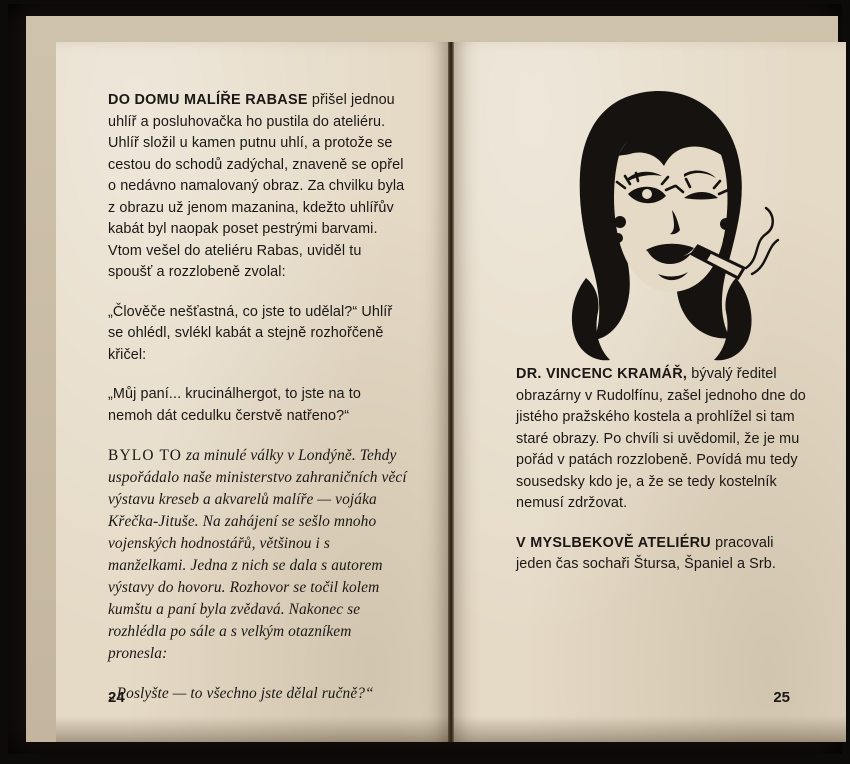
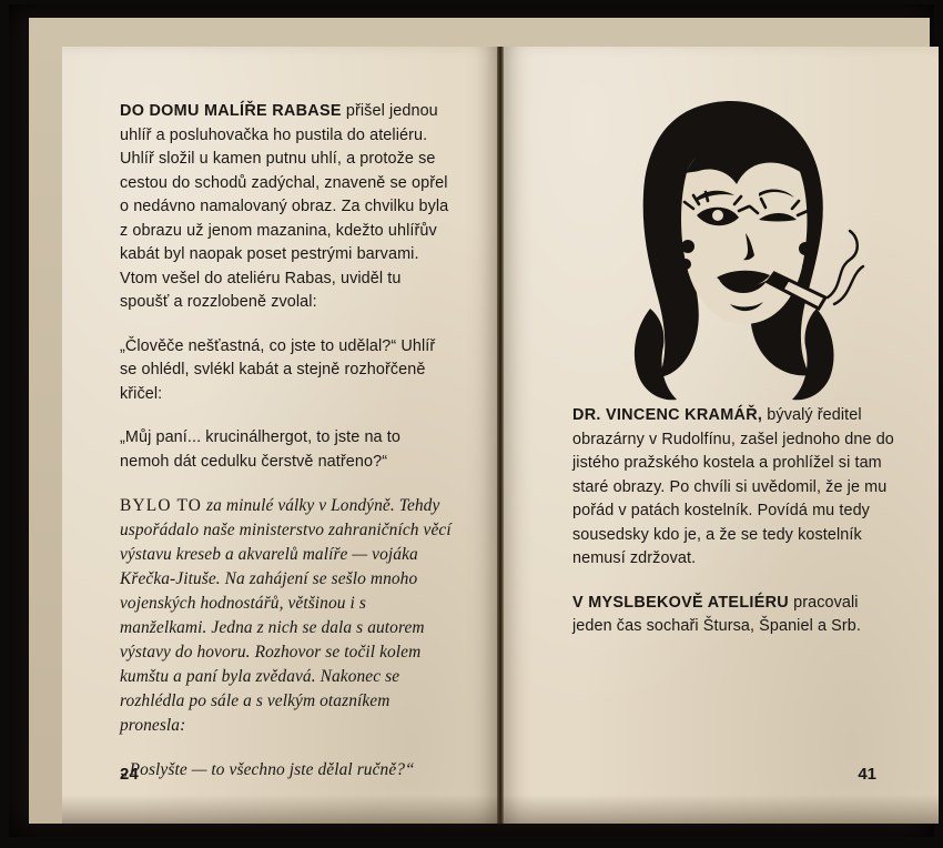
  DO DOMU MALÍŘE RABASE přišel jednou uhlíř a posluhovačka ho pustila do ateliéru. Uhlíř složil u kamen putnu uhlí, a protože se cestou do schodů zadýchal, znaveně se opřel o nedávno namalovaný obraz. Za chvilku byla z obrazu už jenom mazanina, kdežto uhlířův kabát byl naopak poset pestrými barvami. Vtom vešel do ateliéru Rabas, uviděl tu spoušť a rozzlobeně zvolal:
  „Člověče nešťastná, co jste to udělal?“ Uhlíř se ohlédl, svlékl kabát a stejně rozhořčeně křičel:
  „Můj paní... krucinálhergot, to jste na to nemoh dát cedulku čerstvě natřeno?“
  BYLO TO za minulé války v Londýně. Tehdy uspořádalo naše ministerstvo zahraničních věcí výstavu kreseb a akvarelů malíře — vojáka Křečka-Jituše. Na zahájení se sešlo mnoho vojenských hodnostářů, většinou i s manželkami. Jedna z nich se dala s autorem výstavy do hovoru. Rozhovor se točil kolem kumštu a paní byla zvědavá. Nakonec se rozhlédla po sále a s velkým otazníkem pronesla:
  „Poslyšte — to všechno jste dělal ručně?“
  24
- DR. VINCENC KRAMÁŘ, bývalý ředitel obrazárny v Rudolfínu, zašel jednoho dne do jistého pražského kostela a prohlížel si tam staré obrazy. Po chvíli si uvědomil, že je mu pořád v patách rozzlobeně. Povídá mu tedy sousedsky kdo je, a že se tedy kostelník nemusí zdržovat.
+ DR. VINCENC KRAMÁŘ, bývalý ředitel obrazárny v Rudolfínu, zašel jednoho dne do jistého pražského kostela a prohlížel si tam staré obrazy. Po chvíli si uvědomil, že je mu pořád v patách kostelník. Povídá mu tedy sousedsky kdo je, a že se tedy kostelník nemusí zdržovat.
  V MYSLBEKOVĚ ATELIÉRU pracovali jeden čas sochaři Štursa, Španiel a Srb.
- 25
+ 41
